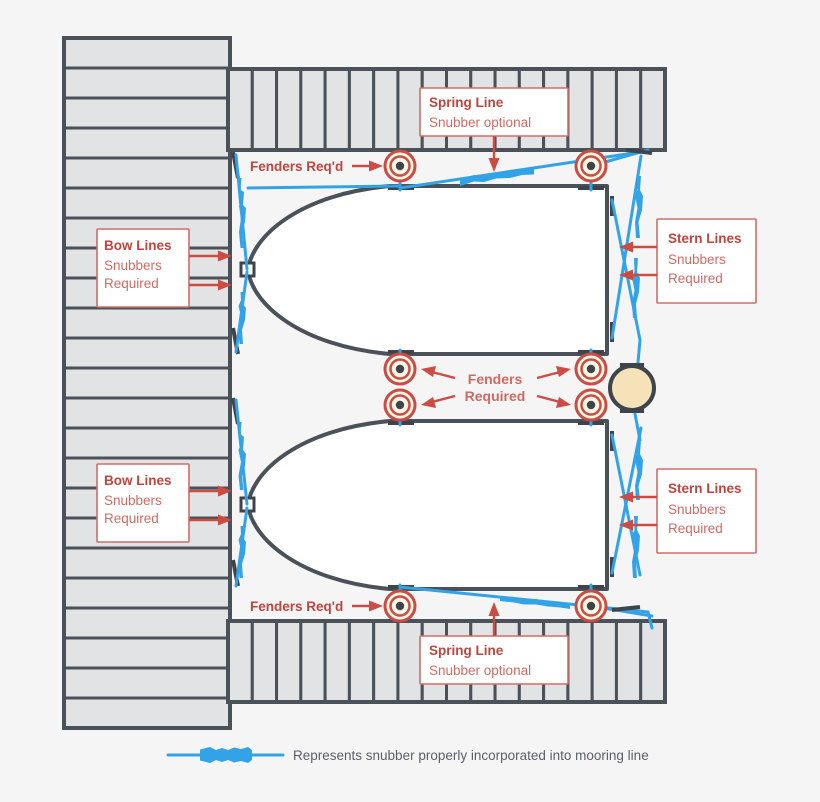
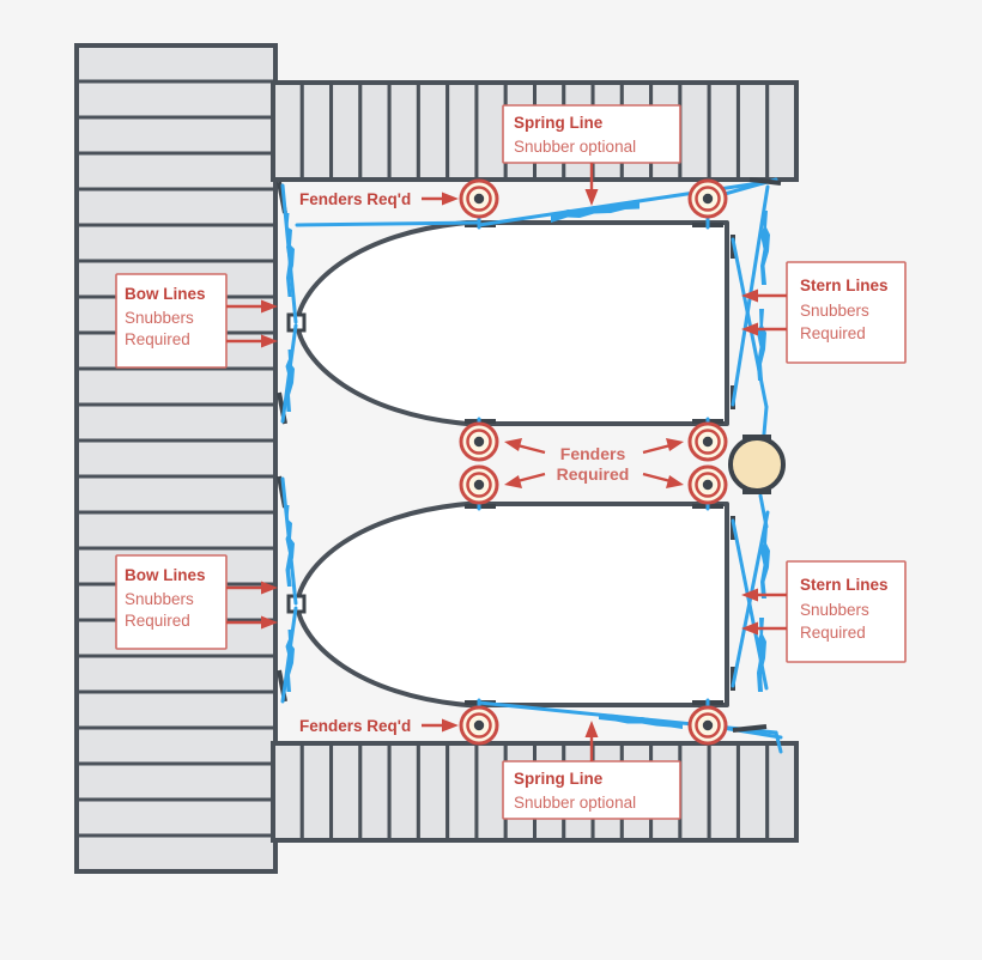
  Spring Line
  Snubber optional
  Bow Lines
  Snubbers
  Required
  Stern Lines
  Snubbers
  Required
  Bow Lines
  Snubbers
  Required
  Stern Lines
  Snubbers
  Required
  Spring Line
  Snubber optional
  Fenders Req'd
  Fenders Req'd
  Fenders
  Required
- Represents snubber properly incorporated into mooring line
